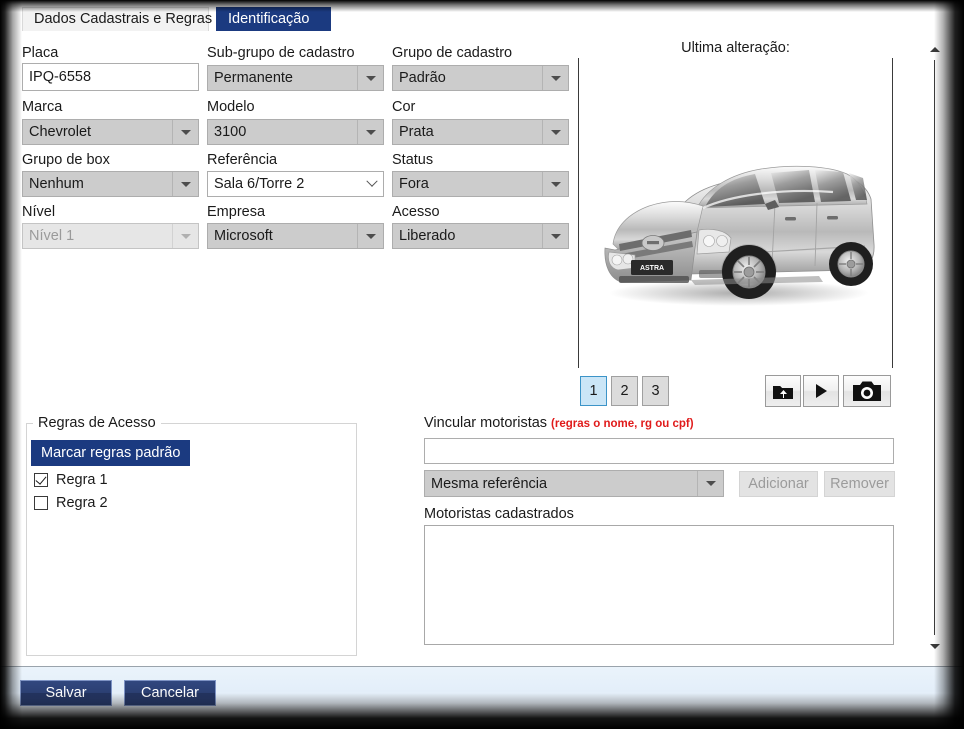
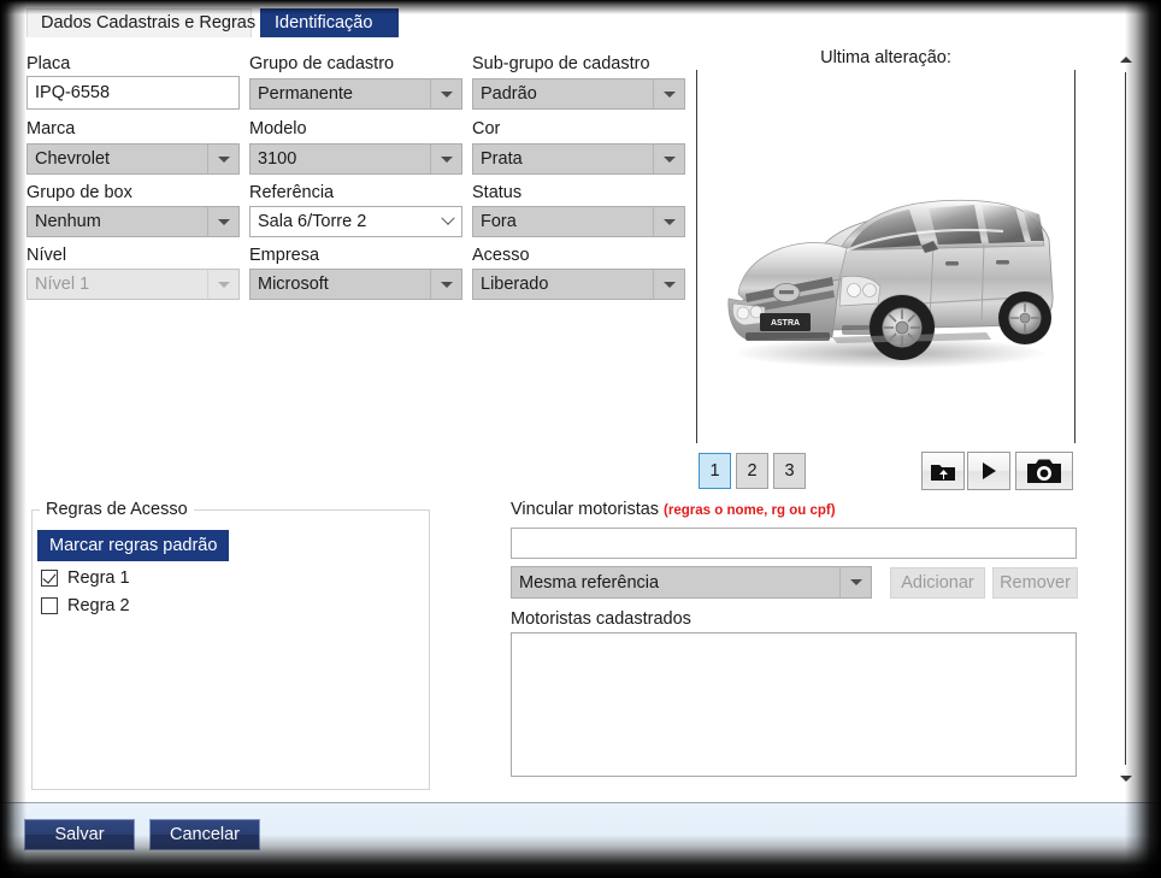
  Dados Cadastrais e Regras
  Identificação
  Placa
  IPQ-6558
- Sub-grupo de cadastro
+ Grupo de cadastro
  Permanente
- Grupo de cadastro
+ Sub-grupo de cadastro
  Padrão
  Marca
  Chevrolet
  Modelo
  3100
  Cor
  Prata
  Grupo de box
  Nenhum
  Referência
  Sala 6/Torre 2
  Status
  Fora
  Nível
  Nível 1
  Empresa
  Microsoft
  Acesso
  Liberado
  Ultima alteração:
  1
  2
  3
  Regras de Acesso
  Marcar regras padrão
  Regra 1
  Regra 2
  Vincular motoristas (regras o nome, rg ou cpf)
  Mesma referência
  Adicionar
  Remover
  Motoristas cadastrados
